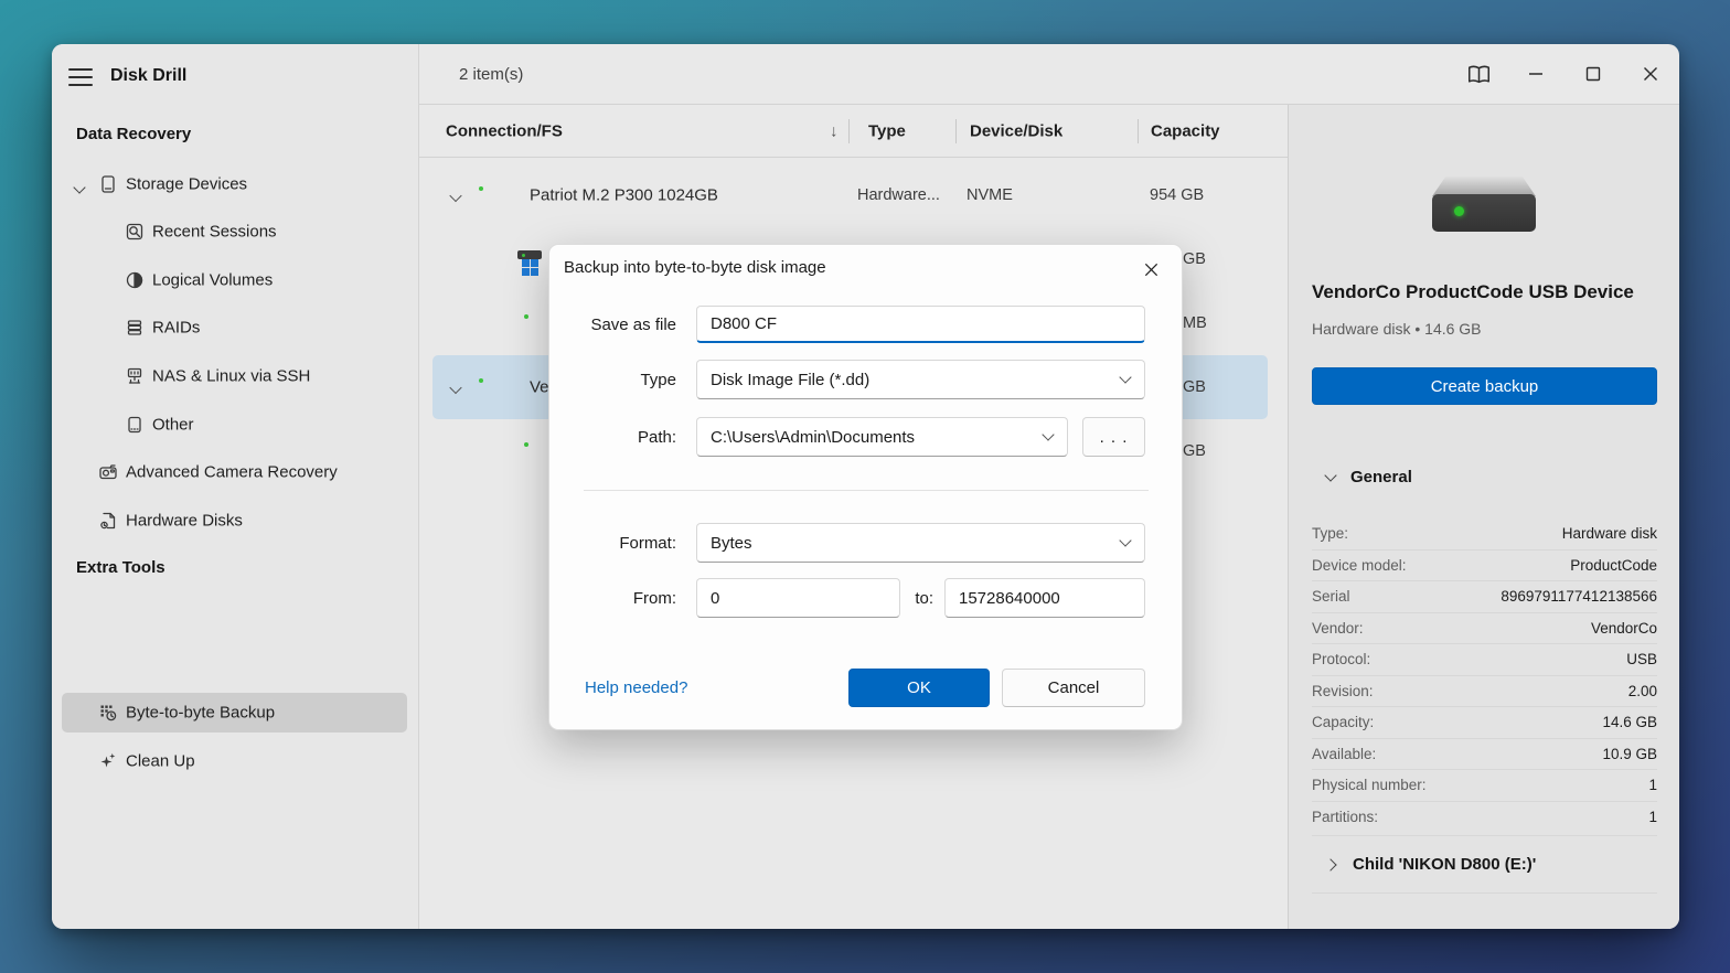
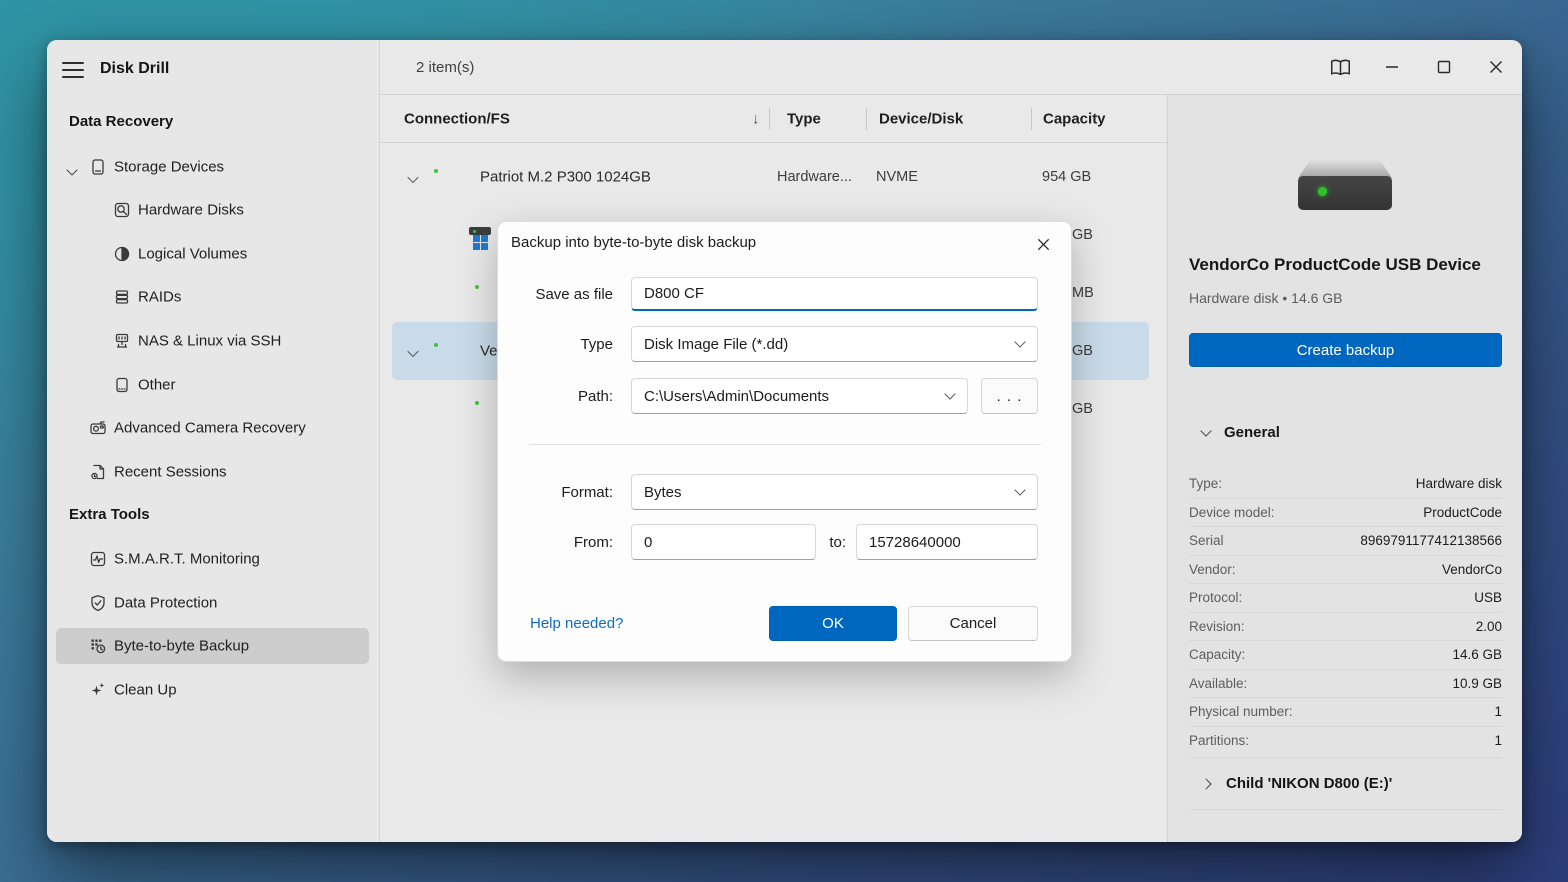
  Disk Drill
  Data Recovery
  Storage Devices
- Recent Sessions
+ Hardware Disks
  Logical Volumes
  RAIDs
  NAS & Linux via SSH
  Other
  Advanced Camera Recovery
- Hardware Disks
+ Recent Sessions
  Extra Tools
+ S.M.A.R.T. Monitoring
+ Data Protection
  Byte-to-byte Backup
  Clean Up
  2 item(s)
  Connection/FS
  ↓
  Type
  Device/Disk
  Capacity
  Patriot M.2 P300 1024GB
  Hardware...
  NVME
  954 GB
  GB
  MB
  Ve
  GB
  GB
  VendorCo ProductCode USB Device
  Hardware disk • 14.6 GB
  Create backup
  General
  Type:
  Hardware disk
  Device model:
  ProductCode
  Serial
  8969791177412138566
  Vendor:
  VendorCo
  Protocol:
  USB
  Revision:
  2.00
  Capacity:
  14.6 GB
  Available:
  10.9 GB
  Physical number:
  1
  Partitions:
  1
  Child 'NIKON D800 (E:)'
- Backup into byte-to-byte disk image
+ Backup into byte-to-byte disk backup
  Save as file
  D800 CF
  Type
  Disk Image File (*.dd)
  Path:
  C:\Users\Admin\Documents
  . . .
  Format:
  Bytes
  From:
  0
  to:
  15728640000
  Help needed?
  OK
  Cancel
